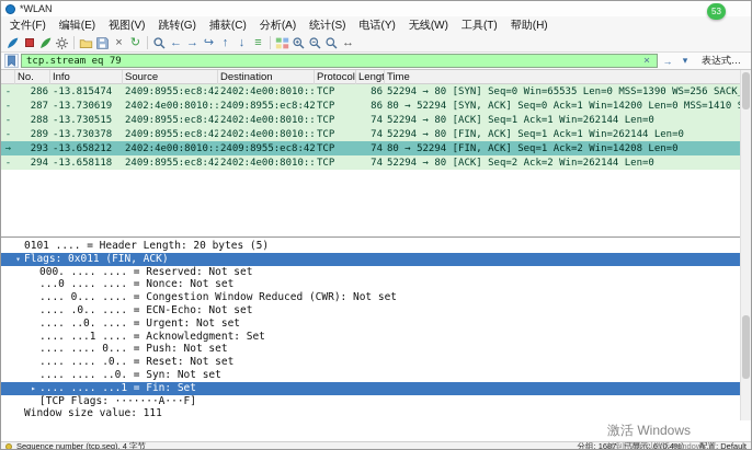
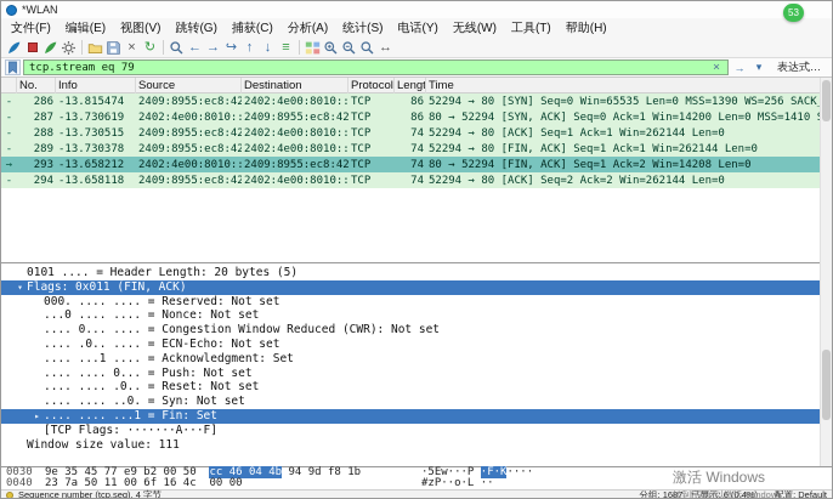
  *WLAN
  53
  文件(F)
  编辑(E)
  视图(V)
  跳转(G)
  捕获(C)
  分析(A)
  统计(S)
  电话(Y)
  无线(W)
  工具(T)
  帮助(H)
  ×
  ↻
  ←
  →
  ↪
  ↑
  ↓
  ≡
  ↔
  tcp.stream eq 79
  ×
  →
  ▾
  表达式…
  No.
  Info
  Source
  Destination
  Protocol
  Lengt
  Time
  -
  286
  -13.815474
  2409:8955:ec8:42
  2402:4e00:8010::
  TCP
  86
  52294 → 80 [SYN] Seq=0 Win=65535 Len=0 MSS=1390 WS=256 SACK
  -
  287
  -13.730619
  2402:4e00:8010::
  2409:8955:ec8:42
  TCP
  86
  80 → 52294 [SYN, ACK] Seq=0 Ack=1 Win=14200 Len=0 MSS=1410
  -
  288
  -13.730515
  2409:8955:ec8:42
  2402:4e00:8010::
  TCP
  74
  52294 → 80 [ACK] Seq=1 Ack=1 Win=262144 Len=0
  -
  289
  -13.730378
  2409:8955:ec8:42
  2402:4e00:8010::
  TCP
  74
  52294 → 80 [FIN, ACK] Seq=1 Ack=1 Win=262144 Len=0
  →
  293
  -13.658212
  2402:4e00:8010::
  2409:8955:ec8:42
  TCP
  74
  80 → 52294 [FIN, ACK] Seq=1 Ack=2 Win=14208 Len=0
  -
  294
  -13.658118
  2409:8955:ec8:42
  2402:4e00:8010::
  TCP
  74
  52294 → 80 [ACK] Seq=2 Ack=2 Win=262144 Len=0
  0101 .... = Header Length: 20 bytes (5)
  ▾
  Flags: 0x011 (FIN, ACK)
  000. .... .... = Reserved: Not set
  ...0 .... .... = Nonce: Not set
  .... 0... .... = Congestion Window Reduced (CWR): Not set
  .... .0.. .... = ECN-Echo: Not set
- .... ..0. .... = Urgent: Not set
  .... ...1 .... = Acknowledgment: Set
  .... .... 0... = Push: Not set
  .... .... .0.. = Reset: Not set
  .... .... ..0. = Syn: Not set
  ▸
  .... .... ...1 = Fin: Set
  [TCP Flags: ·······A···F]
  Window size value: 111
+ 0030
+ 9e 35 45 77 e9 b2 00 50 cc 46 04 4b 94 9d f8 1b
+ ·5Ew···P ·F·K····
+ 0040
+ 23 7a 50 11 00 6f 16 4c 00 00
+ #zP··o·L ··
  Sequence number (tcp.seq), 4 字节
  分组: 1687 · 已显示: 6 (0.4%)
  配置: Default
  激活 Windows
  转到“设置”以激活 Windows。
